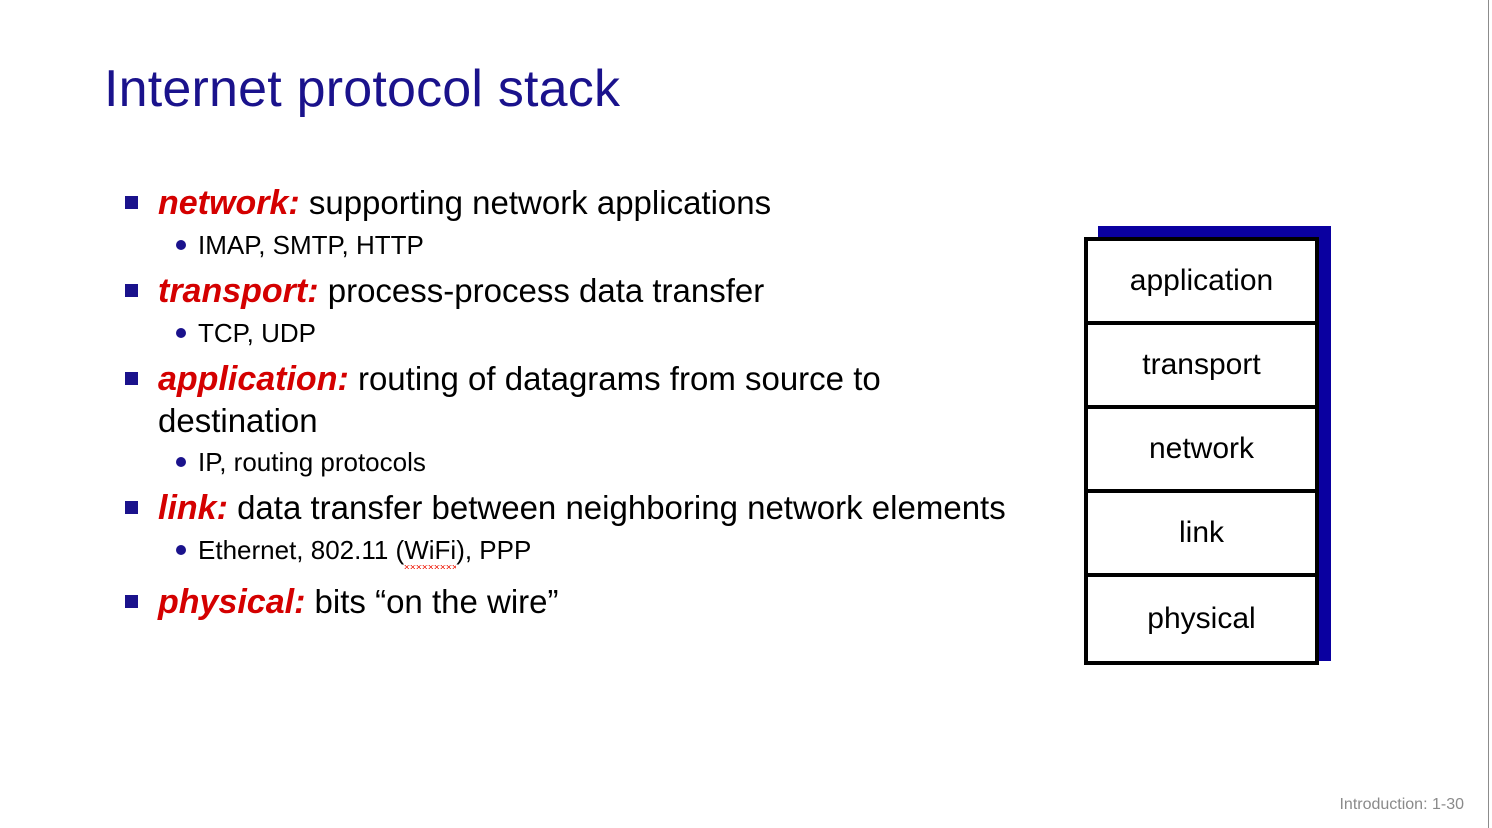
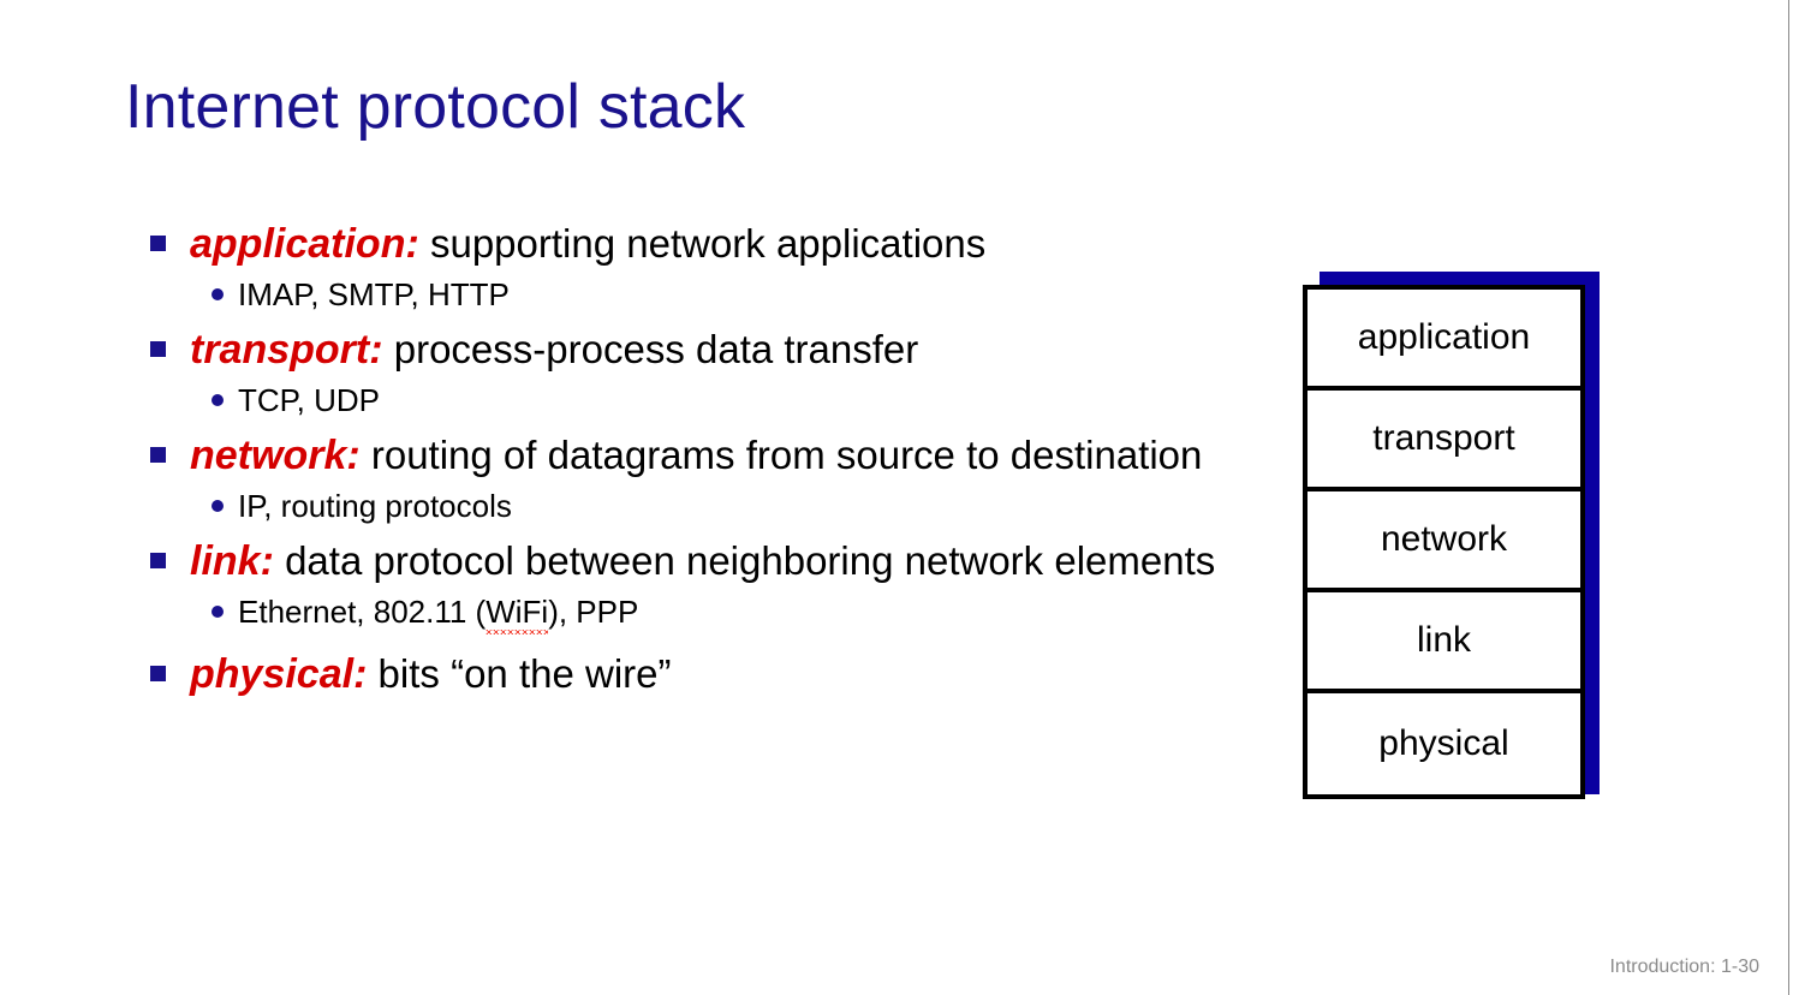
  Internet protocol stack
- network: supporting network applications
+ application: supporting network applications
  IMAP, SMTP, HTTP
  transport: process-process data transfer
  TCP, UDP
- application: routing of datagrams from source to destination
+ network: routing of datagrams from source to destination
  IP, routing protocols
- link: data transfer between neighboring network elements
+ link: data protocol between neighboring network elements
  Ethernet, 802.11 (WiFi), PPP
  physical: bits “on the wire”
  application
  transport
  network
  link
  physical
  Introduction: 1-30
